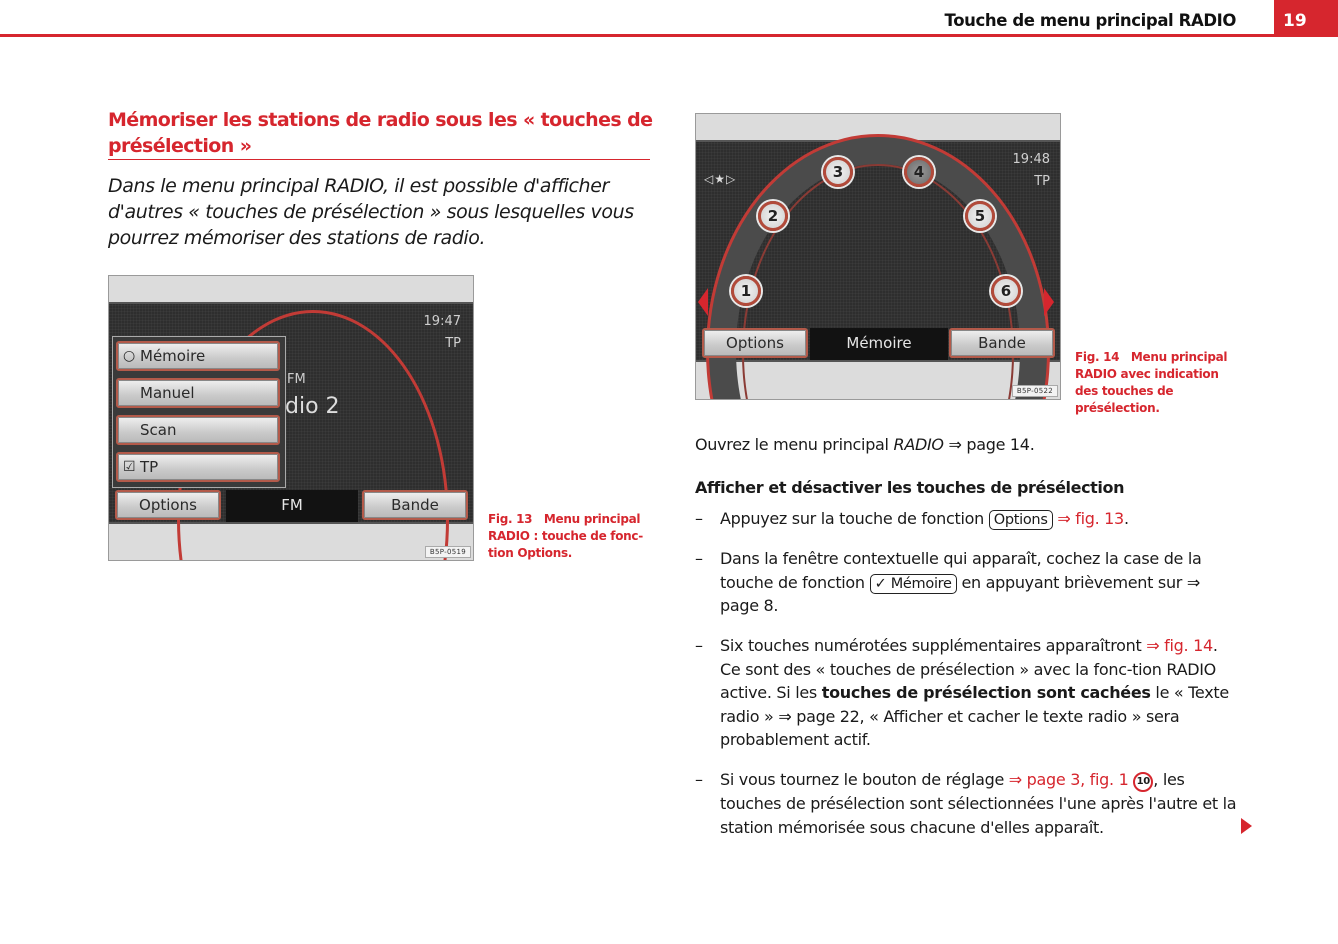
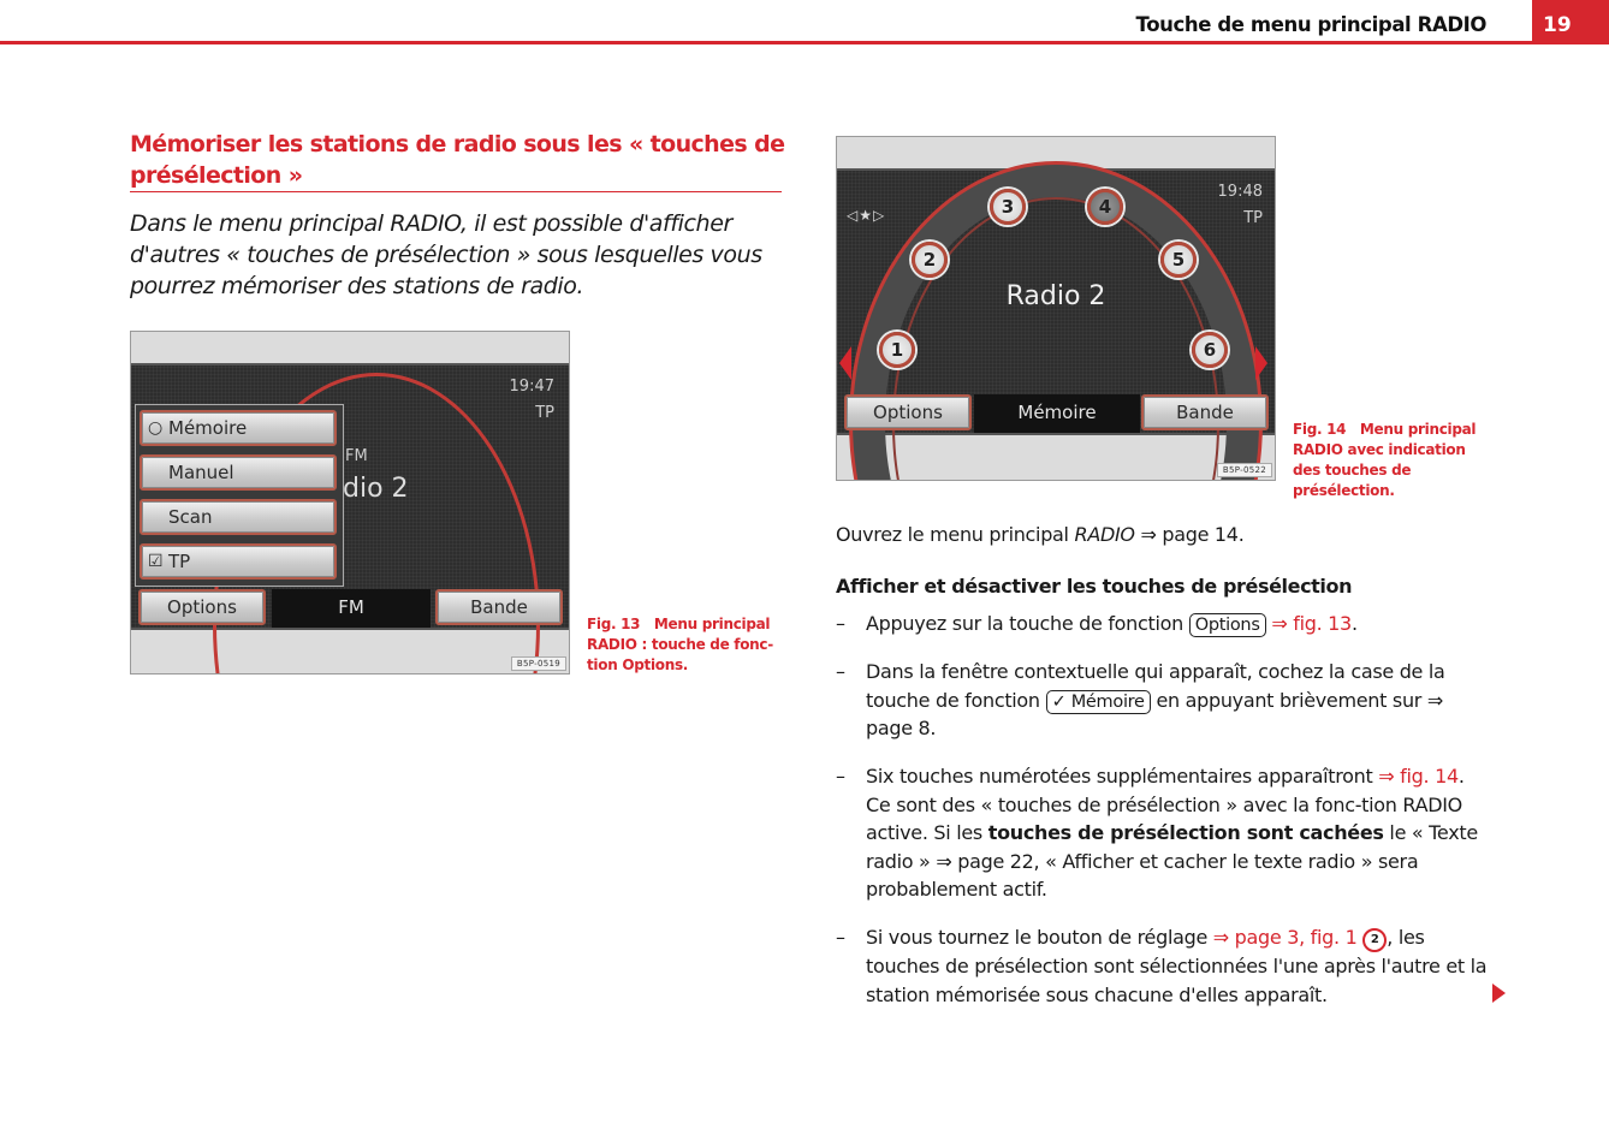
  Touche de menu principal RADIO
  19
  Mémoriser les stations de radio sous les « touches de présélection »
  Dans le menu principal RADIO, il est possible d'afficher d'autres « touches de présélection » sous lesquelles vous pourrez mémoriser des stations de radio.
  19:47
  TP
  FM
  dio 2
  ○
  Mémoire
  Manuel
  Scan
  ☑
  TP
  Options
  FM
  Bande
  B5P-0519
  Fig. 13 Menu principal RADIO : touche de fonc-tion Options.
  19:48
  TP
  ◁★▷
  1
  2
  3
  4
  5
  6
+ Radio 2
  Options
  Mémoire
  Bande
  B5P-0522
  Fig. 14 Menu principal RADIO avec indication des touches de présélection.
  Ouvrez le menu principal RADIO ⇒ page 14.
  Afficher et désactiver les touches de présélection
  –
  Appuyez sur la touche de fonction Options ⇒ fig. 13.
  –
  Dans la fenêtre contextuelle qui apparaît, cochez la case de la touche de fonction ✓ Mémoire en appuyant brièvement sur ⇒ page 8.
  –
  Six touches numérotées supplémentaires apparaîtront ⇒ fig. 14. Ce sont des « touches de présélection » avec la fonc-tion RADIO active. Si les touches de présélection sont cachées le « Texte radio » ⇒ page 22, « Afficher et cacher le texte radio » sera probablement actif.
  –
- Si vous tournez le bouton de réglage ⇒ page 3, fig. 1 10 , les touches de présélection sont sélectionnées l'une après l'autre et la station mémorisée sous chacune d'elles apparaît.
+ Si vous tournez le bouton de réglage ⇒ page 3, fig. 1 2 , les touches de présélection sont sélectionnées l'une après l'autre et la station mémorisée sous chacune d'elles apparaît.
